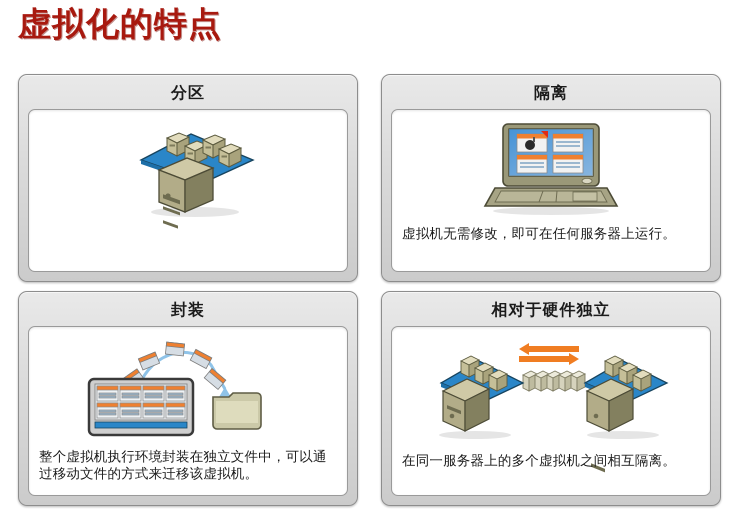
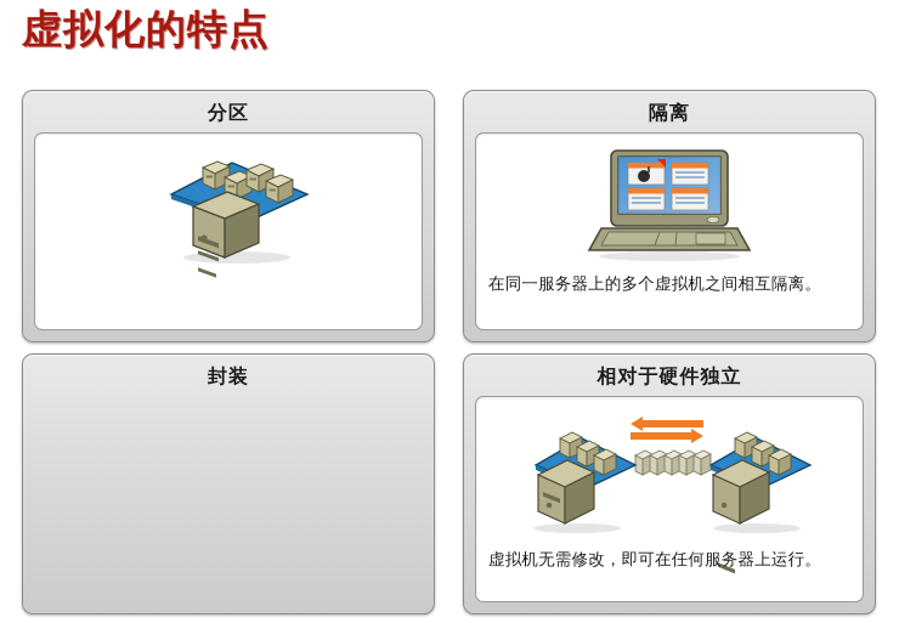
  虚拟化的特点
  分区
  隔离
- 虚拟机无需修改，即可在任何服务器上运行。
+ 在同一服务器上的多个虚拟机之间相互隔离。
  封装
- 整个虚拟机执行环境封装在独立文件中，可以通过移动文件的方式来迁移该虚拟机。
  相对于硬件独立
- 在同一服务器上的多个虚拟机之间相互隔离。
+ 虚拟机无需修改，即可在任何服务器上运行。
